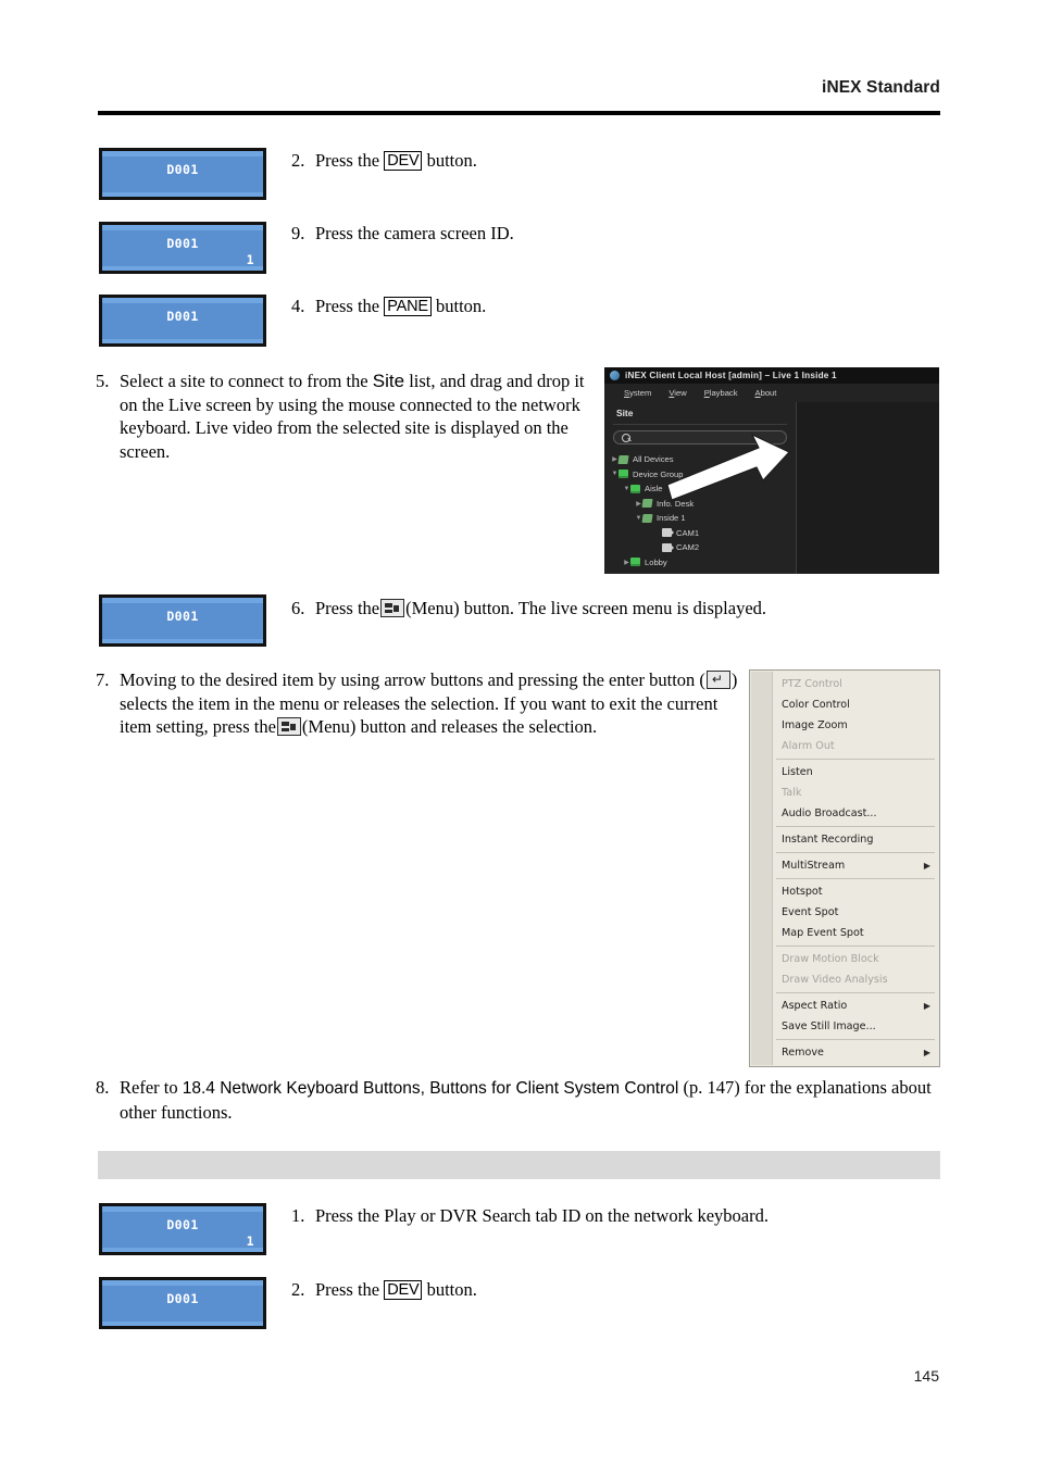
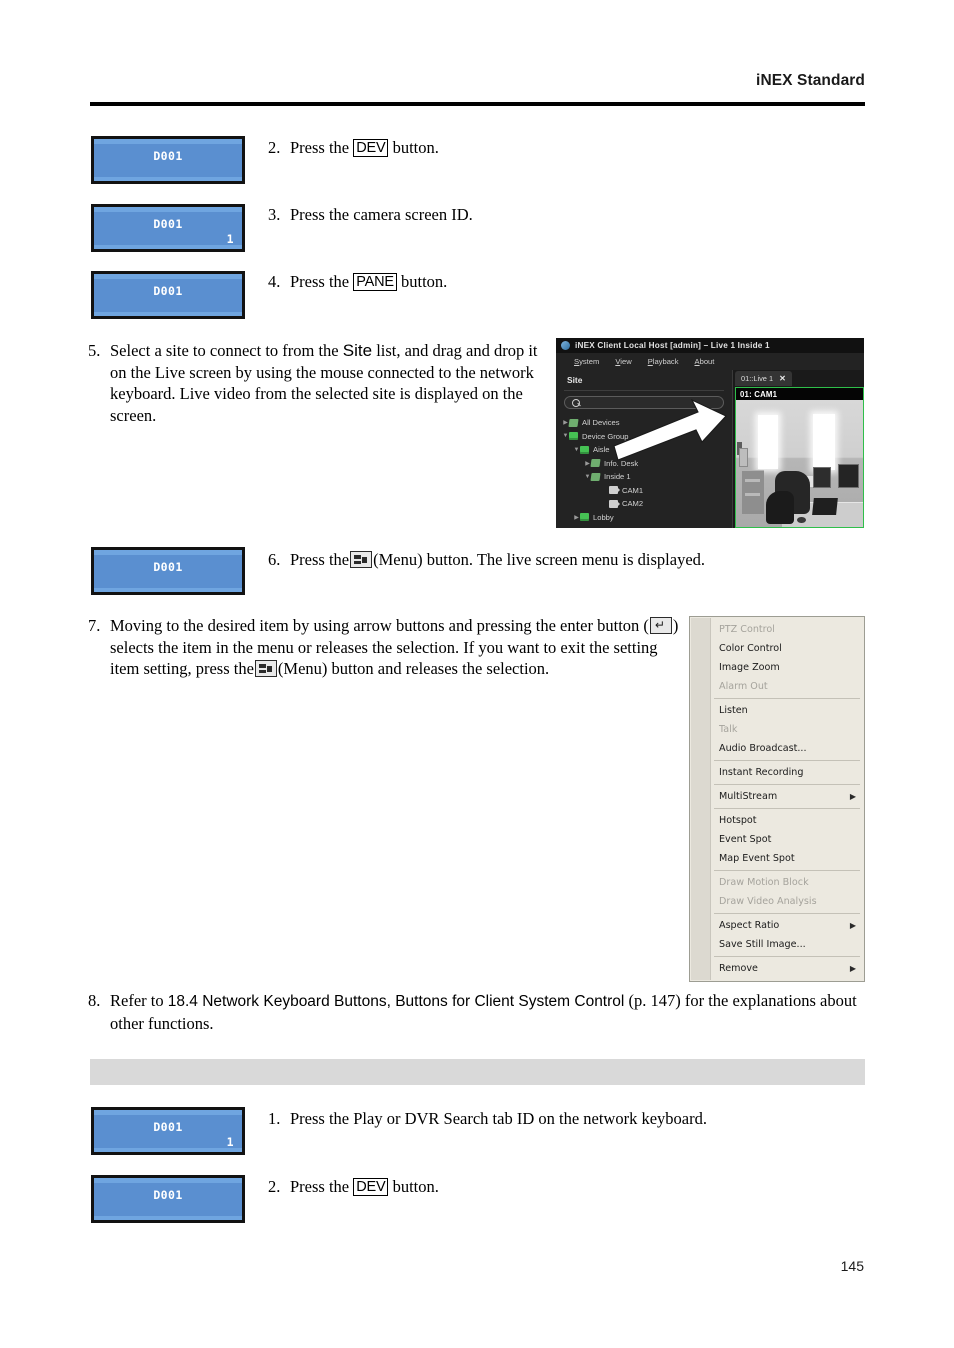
  iNEX Standard
  D001
  2.
  Press the DEV button.
  D001
  1
- 9.
+ 3.
  Press the camera screen ID.
  D001
  4.
  Press the PANE button.
  5.
  Select a site to connect to from the Site list, and drag and drop it on the Live screen by using the mouse connected to the network keyboard. Live video from the selected site is displayed on the screen.
  iNEX Client Local Host [admin] – Live 1 Inside 1
  System
  View
  Playback
  About
  Site
  All Devices
  Device Group
  Aisle
  Info. Desk
  Inside 1
  CAM1
  CAM2
  Lobby
+ 01::Live 1
+ ✕
+ 01: CAM1
  D001
  6.
  Press the (Menu) button. The live screen menu is displayed.
  7.
  Moving to the desired item by using arrow buttons and pressing the enter button (
  ↵
- ) selects the item in the menu or releases the selection. If you want to exit the current item setting, press the (Menu) button and releases the selection.
+ ) selects the item in the menu or releases the selection. If you want to exit the setting item setting, press the (Menu) button and releases the selection.
  PTZ Control
  Color Control
  Image Zoom
  Alarm Out
  Listen
  Talk
  Audio Broadcast...
  Instant Recording
  MultiStream
  ▶
  Hotspot
  Event Spot
  Map Event Spot
  Draw Motion Block
  Draw Video Analysis
  Aspect Ratio
  ▶
  Save Still Image...
  Remove
  ▶
  8.
  Refer to 18.4 Network Keyboard Buttons, Buttons for Client System Control (p. 147) for the explanations about other functions.
  D001
  1
  1.
  Press the Play or DVR Search tab ID on the network keyboard.
  D001
  2.
  Press the DEV button.
  145
